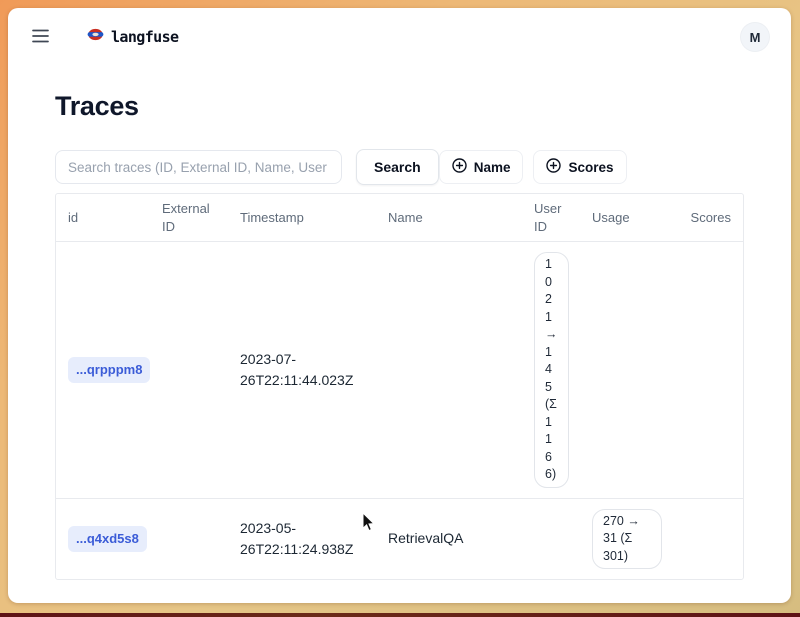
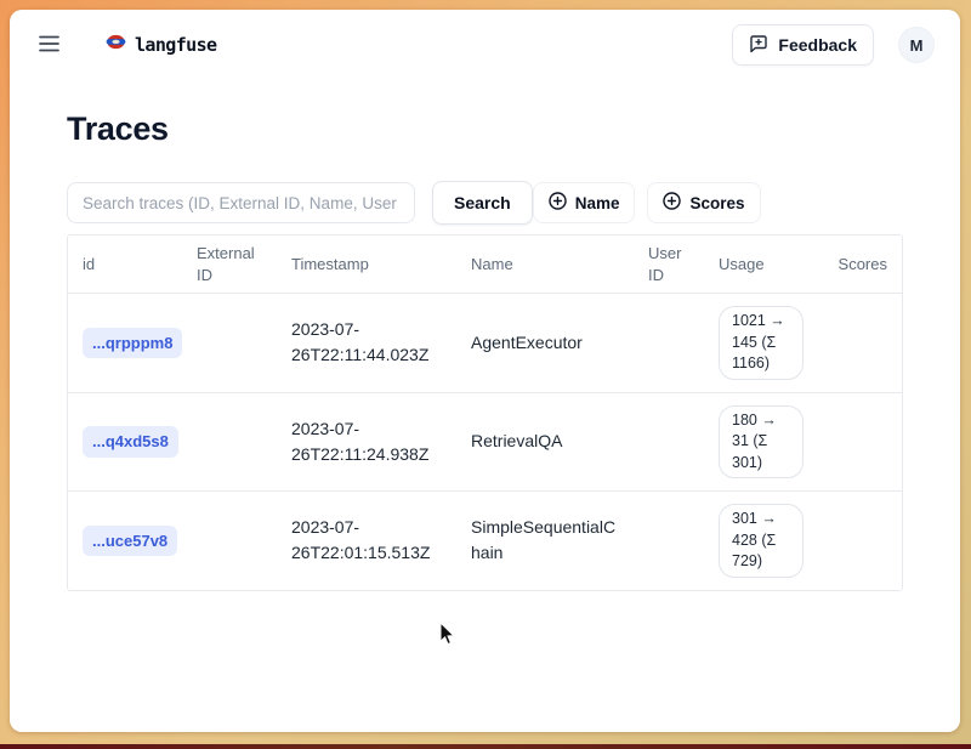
  langfuse
+ Feedback
  M
  Traces
  Search traces (ID, External ID, Name, User
  Search
  Name
  Scores
  id
  External ID
  Timestamp
  Name
  User ID
  Usage
  Scores
  ...qrpppm8
  2023-07-26T22:11:44.023Z
+ AgentExecutor
  1021 → 145 (Σ 1166)
  ...q4xd5s8
- 2023-05-26T22:11:24.938Z
+ 2023-07-26T22:11:24.938Z
  RetrievalQA
- 270 → 31 (Σ 301)
+ 180 → 31 (Σ 301)
+ ...uce57v8
+ 2023-07-26T22:01:15.513Z
+ SimpleSequentialChain
+ 301 → 428 (Σ 729)
